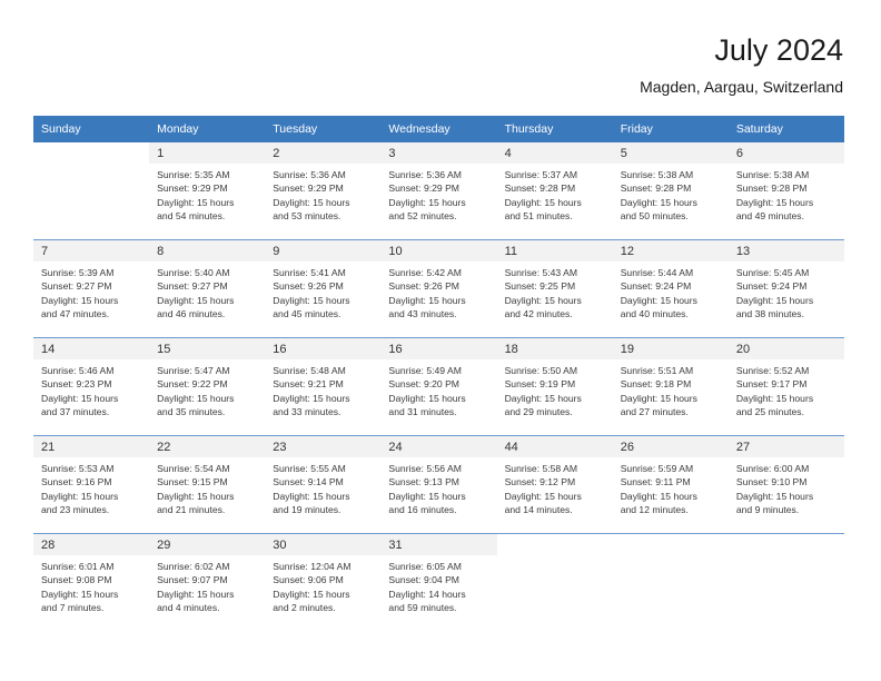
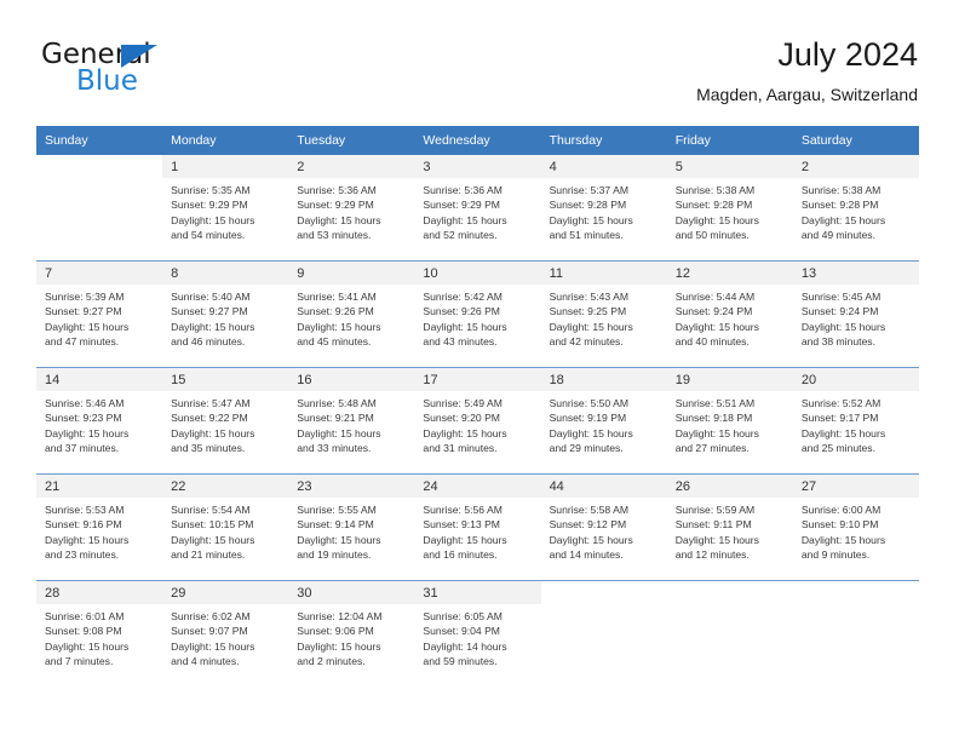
+ General
+ Blue
  July 2024
  Magden, Aargau, Switzerland
  Sunday	Monday	Tuesday	Wednesday	Thursday	Friday	Saturday
- 	1	2	3	4	5	6
+ 	1	2	3	4	5	2
  	Sunrise: 5:35 AMSunset: 9:29 PMDaylight: 15 hoursand 54 minutes.	Sunrise: 5:36 AMSunset: 9:29 PMDaylight: 15 hoursand 53 minutes.	Sunrise: 5:36 AMSunset: 9:29 PMDaylight: 15 hoursand 52 minutes.	Sunrise: 5:37 AMSunset: 9:28 PMDaylight: 15 hoursand 51 minutes.	Sunrise: 5:38 AMSunset: 9:28 PMDaylight: 15 hoursand 50 minutes.	Sunrise: 5:38 AMSunset: 9:28 PMDaylight: 15 hoursand 49 minutes.
  7	8	9	10	11	12	13
  Sunrise: 5:39 AMSunset: 9:27 PMDaylight: 15 hoursand 47 minutes.	Sunrise: 5:40 AMSunset: 9:27 PMDaylight: 15 hoursand 46 minutes.	Sunrise: 5:41 AMSunset: 9:26 PMDaylight: 15 hoursand 45 minutes.	Sunrise: 5:42 AMSunset: 9:26 PMDaylight: 15 hoursand 43 minutes.	Sunrise: 5:43 AMSunset: 9:25 PMDaylight: 15 hoursand 42 minutes.	Sunrise: 5:44 AMSunset: 9:24 PMDaylight: 15 hoursand 40 minutes.	Sunrise: 5:45 AMSunset: 9:24 PMDaylight: 15 hoursand 38 minutes.
- 14	15	16	16	18	19	20
+ 14	15	16	17	18	19	20
  Sunrise: 5:46 AMSunset: 9:23 PMDaylight: 15 hoursand 37 minutes.	Sunrise: 5:47 AMSunset: 9:22 PMDaylight: 15 hoursand 35 minutes.	Sunrise: 5:48 AMSunset: 9:21 PMDaylight: 15 hoursand 33 minutes.	Sunrise: 5:49 AMSunset: 9:20 PMDaylight: 15 hoursand 31 minutes.	Sunrise: 5:50 AMSunset: 9:19 PMDaylight: 15 hoursand 29 minutes.	Sunrise: 5:51 AMSunset: 9:18 PMDaylight: 15 hoursand 27 minutes.	Sunrise: 5:52 AMSunset: 9:17 PMDaylight: 15 hoursand 25 minutes.
  21	22	23	24	44	26	27
- Sunrise: 5:53 AMSunset: 9:16 PMDaylight: 15 hoursand 23 minutes.	Sunrise: 5:54 AMSunset: 9:15 PMDaylight: 15 hoursand 21 minutes.	Sunrise: 5:55 AMSunset: 9:14 PMDaylight: 15 hoursand 19 minutes.	Sunrise: 5:56 AMSunset: 9:13 PMDaylight: 15 hoursand 16 minutes.	Sunrise: 5:58 AMSunset: 9:12 PMDaylight: 15 hoursand 14 minutes.	Sunrise: 5:59 AMSunset: 9:11 PMDaylight: 15 hoursand 12 minutes.	Sunrise: 6:00 AMSunset: 9:10 PMDaylight: 15 hoursand 9 minutes.
+ Sunrise: 5:53 AMSunset: 9:16 PMDaylight: 15 hoursand 23 minutes.	Sunrise: 5:54 AMSunset: 10:15 PMDaylight: 15 hoursand 21 minutes.	Sunrise: 5:55 AMSunset: 9:14 PMDaylight: 15 hoursand 19 minutes.	Sunrise: 5:56 AMSunset: 9:13 PMDaylight: 15 hoursand 16 minutes.	Sunrise: 5:58 AMSunset: 9:12 PMDaylight: 15 hoursand 14 minutes.	Sunrise: 5:59 AMSunset: 9:11 PMDaylight: 15 hoursand 12 minutes.	Sunrise: 6:00 AMSunset: 9:10 PMDaylight: 15 hoursand 9 minutes.
  28	29	30	31
  Sunrise: 6:01 AMSunset: 9:08 PMDaylight: 15 hoursand 7 minutes.	Sunrise: 6:02 AMSunset: 9:07 PMDaylight: 15 hoursand 4 minutes.	Sunrise: 12:04 AMSunset: 9:06 PMDaylight: 15 hoursand 2 minutes.	Sunrise: 6:05 AMSunset: 9:04 PMDaylight: 14 hoursand 59 minutes.
